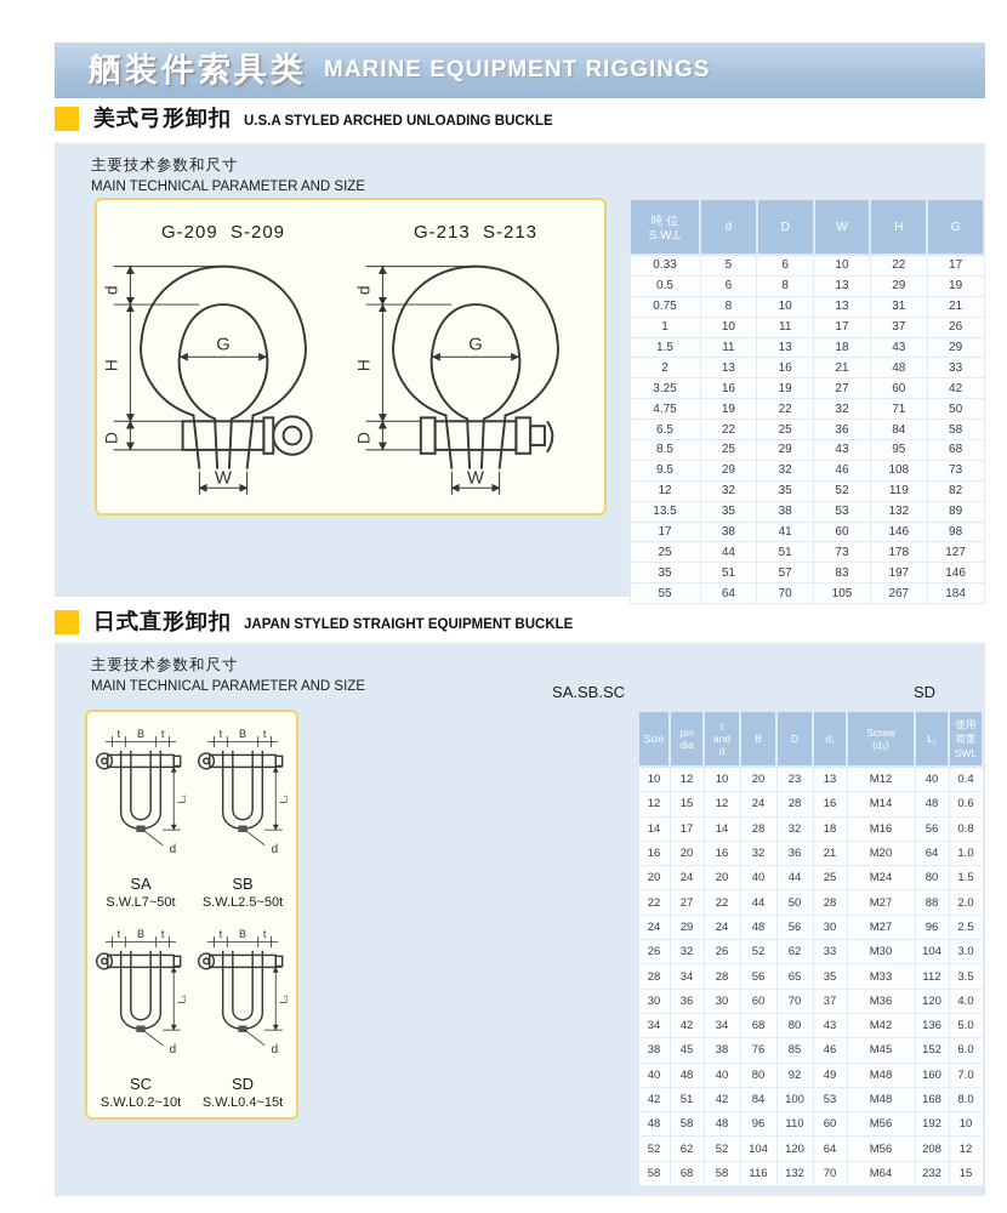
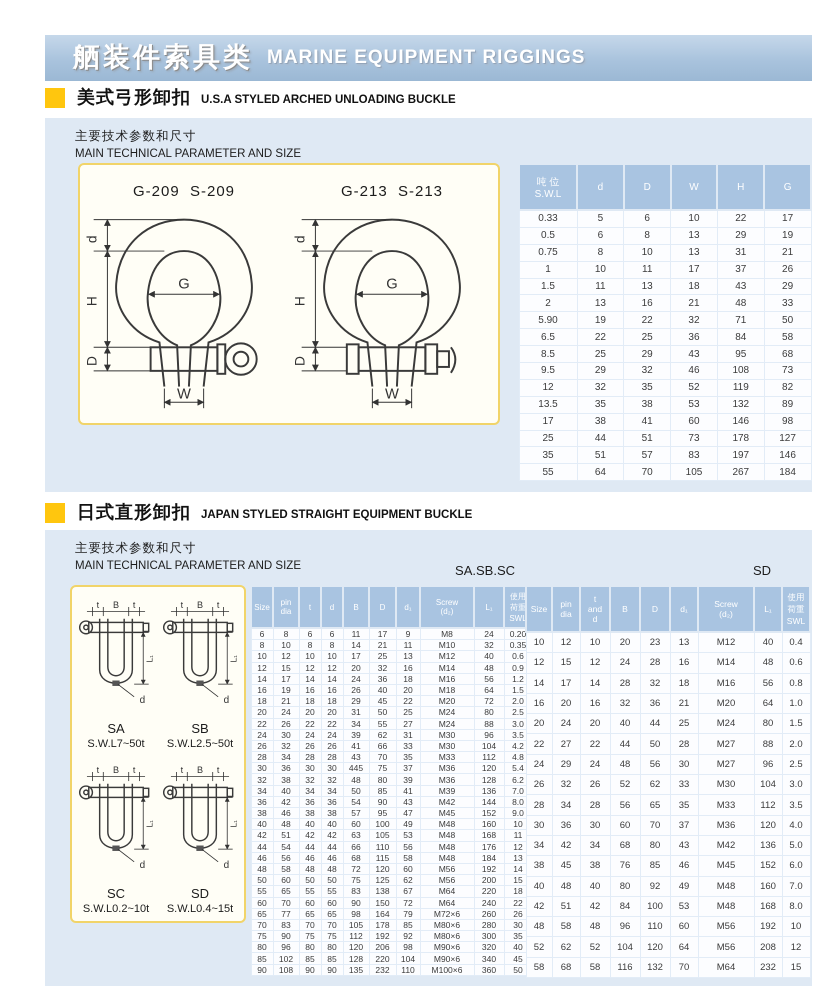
  舾装件索具类
  MARINE EQUIPMENT RIGGINGS
  美式弓形卸扣
  U.S.A STYLED ARCHED UNLOADING BUCKLE
  主要技术参数和尺寸
  MAIN TECHNICAL PARAMETER AND SIZE
  G-209 S-209
  G
  W
  G-213 S-213
  G
  W
  吨 位 S.W.L	d	D	W	H	G
  0.33	5	6	10	22	17
  0.5	6	8	13	29	19
  0.75	8	10	13	31	21
  1	10	11	17	37	26
  1.5	11	13	18	43	29
  2	13	16	21	48	33
- 3.25	16	19	27	60	42
- 4.75	19	22	32	71	50
+ 5.90	19	22	32	71	50
  6.5	22	25	36	84	58
  8.5	25	29	43	95	68
  9.5	29	32	46	108	73
  12	32	35	52	119	82
  13.5	35	38	53	132	89
  17	38	41	60	146	98
  25	44	51	73	178	127
  35	51	57	83	197	146
  55	64	70	105	267	184
  日式直形卸扣
  JAPAN STYLED STRAIGHT EQUIPMENT BUCKLE
  主要技术参数和尺寸
  MAIN TECHNICAL PARAMETER AND SIZE
  SA.SB.SC
  SD
  SA
  S.W.L7~50t
  SB
  S.W.L2.5~50t
  SC
  S.W.L0.2~10t
  SD
  S.W.L0.4~15t
+ Size	pin dia	t	d	B	D	d₁	Screw (d₂)	L₁	使用 荷重 SWL
+ 6	8	6	6	11	17	9	M8	24	0.20
+ 8	10	8	8	14	21	11	M10	32	0.35
+ 10	12	10	10	17	25	13	M12	40	0.6
+ 12	15	12	12	20	32	16	M14	48	0.9
+ 14	17	14	14	24	36	18	M16	56	1.2
+ 16	19	16	16	26	40	20	M18	64	1.5
+ 18	21	18	18	29	45	22	M20	72	2.0
+ 20	24	20	20	31	50	25	M24	80	2.5
+ 22	26	22	22	34	55	27	M24	88	3.0
+ 24	30	24	24	39	62	31	M30	96	3.5
+ 26	32	26	26	41	66	33	M30	104	4.2
+ 28	34	28	28	43	70	35	M33	112	4.8
+ 30	36	30	30	445	75	37	M36	120	5.4
+ 32	38	32	32	48	80	39	M36	128	6.2
+ 34	40	34	34	50	85	41	M39	136	7.0
+ 36	42	36	36	54	90	43	M42	144	8.0
+ 38	46	38	38	57	95	47	M45	152	9.0
+ 40	48	40	40	60	100	49	M48	160	10
+ 42	51	42	42	63	105	53	M48	168	11
+ 44	54	44	44	66	110	56	M48	176	12
+ 46	56	46	46	68	115	58	M48	184	13
+ 48	58	48	48	72	120	60	M56	192	14
+ 50	60	50	50	75	125	62	M56	200	15
+ 55	65	55	55	83	138	67	M64	220	18
+ 60	70	60	60	90	150	72	M64	240	22
+ 65	77	65	65	98	164	79	M72×6	260	26
+ 70	83	70	70	105	178	85	M80×6	280	30
+ 75	90	75	75	112	192	92	M80×6	300	35
+ 80	96	80	80	120	206	98	M90×6	320	40
+ 85	102	85	85	128	220	104	M90×6	340	45
+ 90	108	90	90	135	232	110	M100×6	360	50
  Size	pin dia	t and d	B	D	d₁	Screw (d₂)	L₁	使用 荷重 SWL
  10	12	10	20	23	13	M12	40	0.4
  12	15	12	24	28	16	M14	48	0.6
  14	17	14	28	32	18	M16	56	0.8
  16	20	16	32	36	21	M20	64	1.0
  20	24	20	40	44	25	M24	80	1.5
  22	27	22	44	50	28	M27	88	2.0
  24	29	24	48	56	30	M27	96	2.5
  26	32	26	52	62	33	M30	104	3.0
  28	34	28	56	65	35	M33	112	3.5
  30	36	30	60	70	37	M36	120	4.0
  34	42	34	68	80	43	M42	136	5.0
  38	45	38	76	85	46	M45	152	6.0
  40	48	40	80	92	49	M48	160	7.0
  42	51	42	84	100	53	M48	168	8.0
  48	58	48	96	110	60	M56	192	10
  52	62	52	104	120	64	M56	208	12
  58	68	58	116	132	70	M64	232	15
